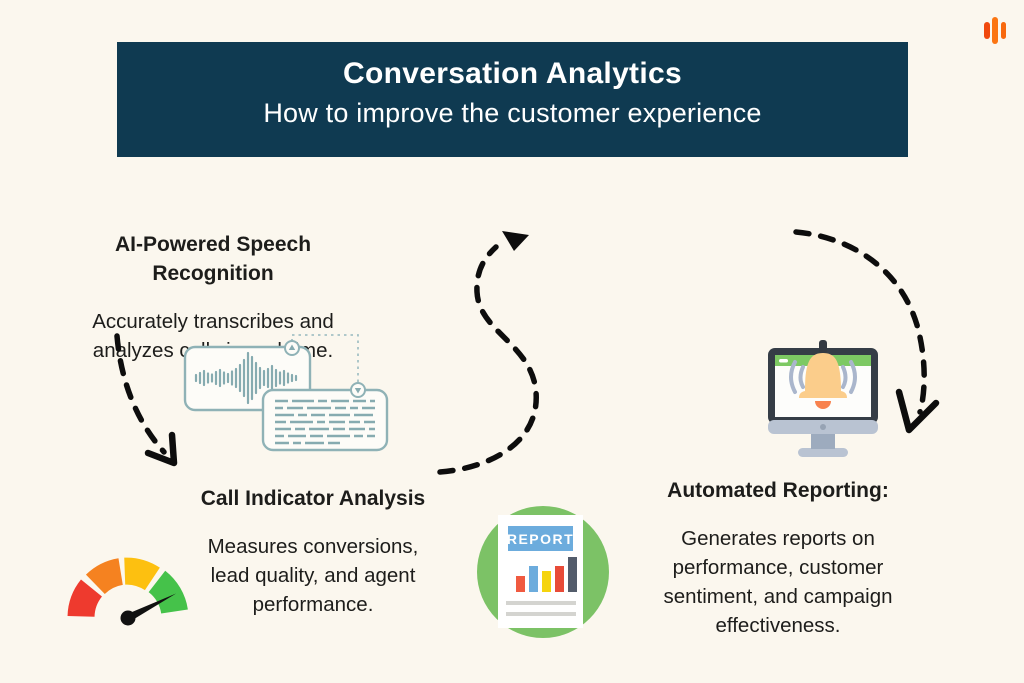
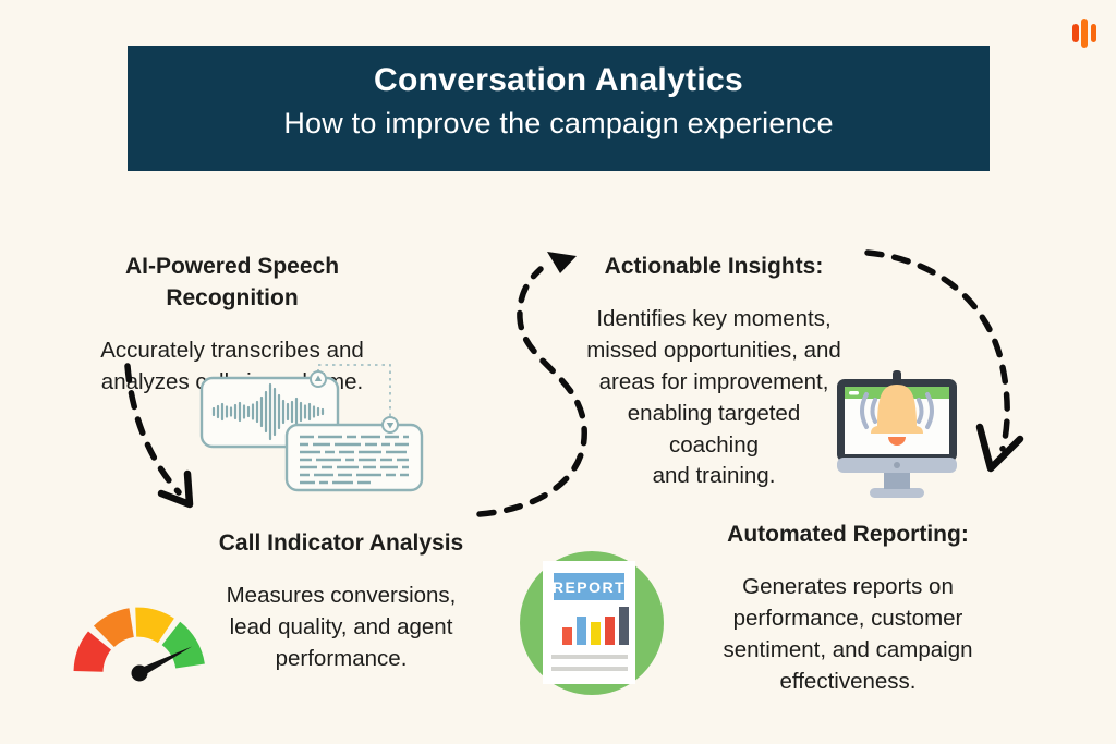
  Conversation Analytics
- How to improve the customer experience
+ How to improve the campaign experience
  AI-Powered Speech
  Recognition
  Accurately transcribes and
+ Actionable Insights:
+ Identifies key moments,
+ missed opportunities, and
+ areas for improvement,
+ enabling targeted
+ coaching
+ and training.
  Call Indicator Analysis
  Measures conversions,
  lead quality, and agent
  performance.
  Automated Reporting:
  Generates reports on
  performance, customer
  sentiment, and campaign
  effectiveness.
  REPORT
